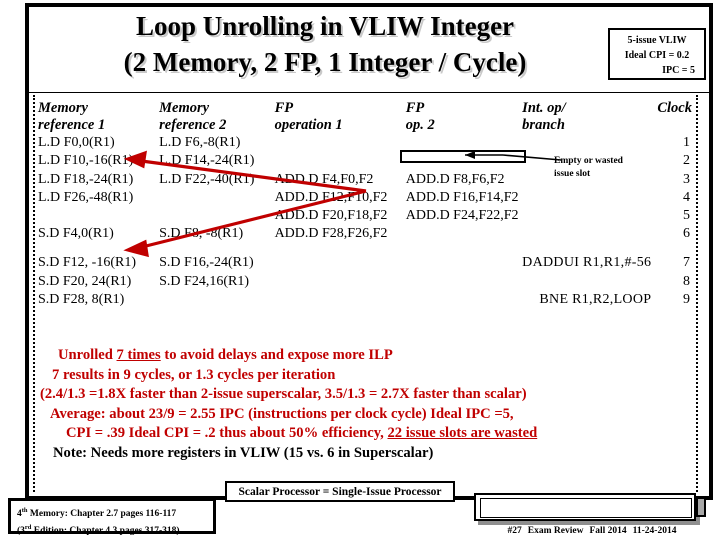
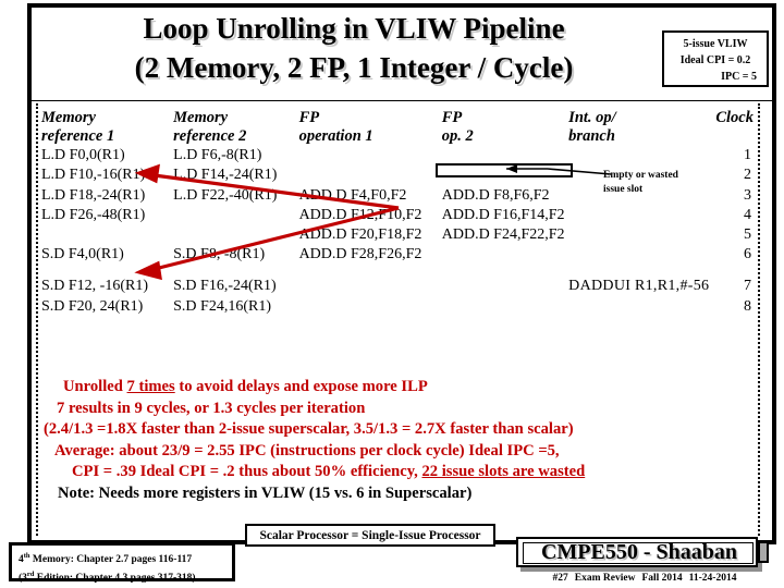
- Loop Unrolling in VLIW Integer
+ Loop Unrolling in VLIW Pipeline
  (2 Memory, 2 FP, 1 Integer / Cycle)
  5-issue VLIW
  Ideal CPI = 0.2
  IPC = 5
  Memory reference 1	Memory reference 2	FP operation 1	FP op. 2	Int. op/ branch	Clock
  L.D F0,0(R1)	L.D F6,-8(R1)				1
  L.D F10,-16(R1	L.D F14,-24(R1)				2
  L.D F18,-24(R1)	L.D F22,-40(R1)	DD.D F4,F0,F2	ADD.D F8,F6,F2		3
  L.D F26,-48(R1)		ADD.D F1F10,F2	ADD.D F16,F14,F2		4
  		ADD.D F20,F18,F2	ADD.D F24,F22,F2		5
  S.D F4,0(R1)	S.D -8(R1)	ADD.D F28,F26,F2			6
  S.D F12, -16(R1)	S.D F16,-24(R1)			DADDUI R1,R1,#-56	7
  S.D F20, 24(R1)	S.D F24,16(R1)				8
- S.D F28, 8(R1)				BNE R1,R2,LOOP	9
  Empty or wasted
  issue slot
  Unrolled 7 times to avoid delays and expose more ILP
  7 results in 9 cycles, or 1.3 cycles per iteration
  (2.4/1.3 =1.8X faster than 2-issue superscalar, 3.5/1.3 = 2.7X faster than scalar)
  Average: about 23/9 = 2.55 IPC (instructions per clock cycle) Ideal IPC =5,
  CPI = .39 Ideal CPI = .2 thus about 50% efficiency, 22 issue slots are wasted
  Note: Needs more registers in VLIW (15 vs. 6 in Superscalar)
  Scalar Processor = Single-Issue Processor
  4 Memory: Chapter 2.7 pages 116-117
  (3 Edition: Chapter 4.3 pages 317-318)
+ CMPE550 - Shaaban
  #27 Exam Review Fall 2014 11-24-2014
